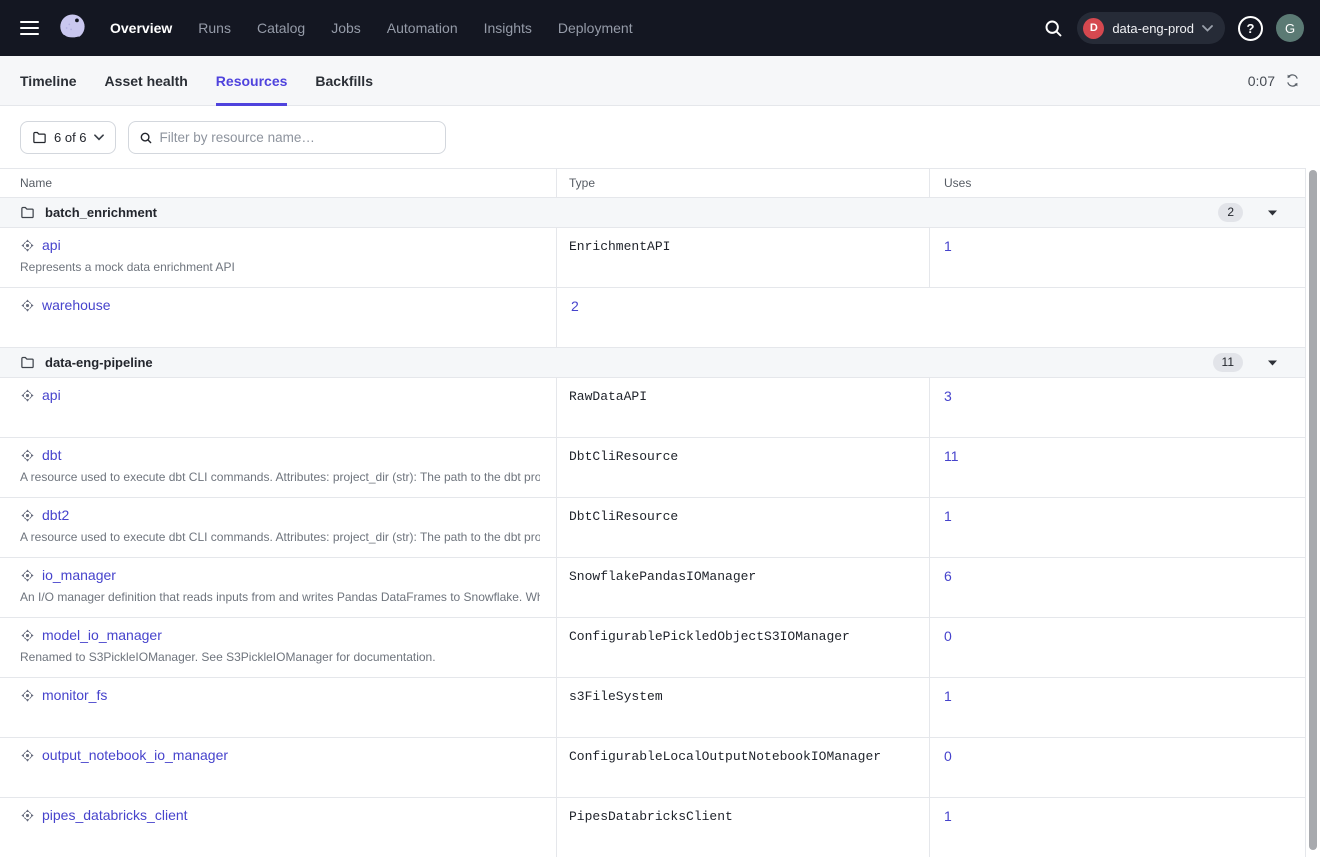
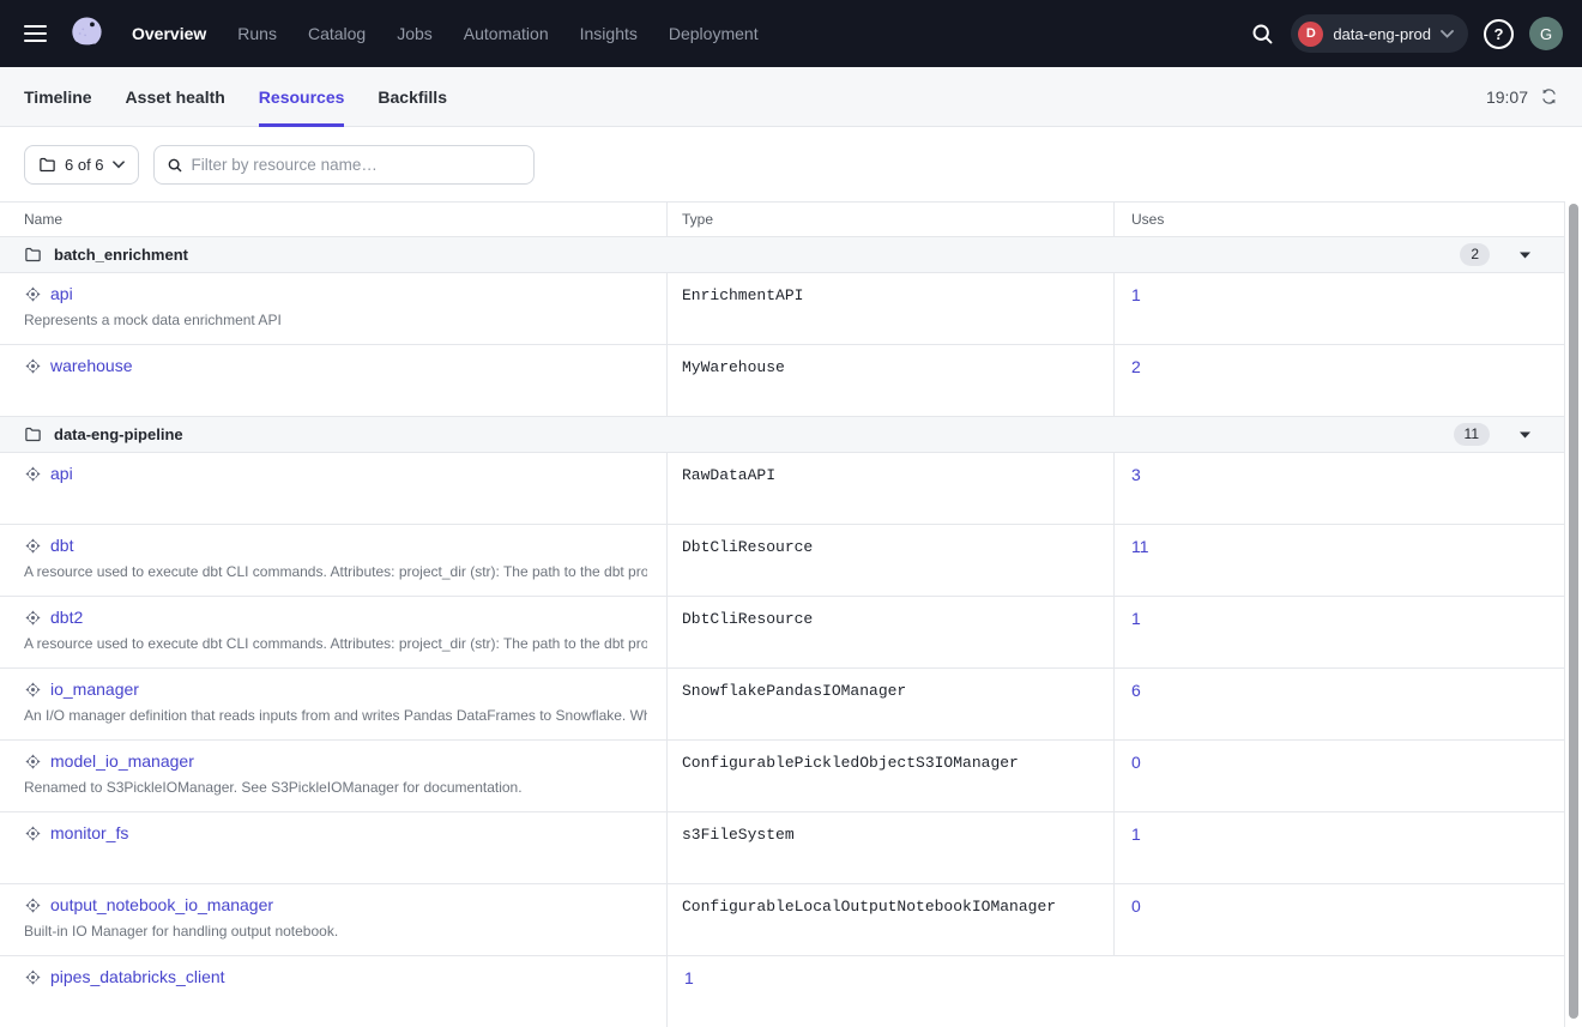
  Overview
  Runs
  Catalog
  Jobs
  Automation
  Insights
  Deployment
  D
  data-eng-prod
  ?
  G
  Timeline
  Asset health
  Resources
  Backfills
- 0:07
+ 19:07
  6 of 6
  Filter by resource name…
  Name
  Type
  Uses
  batch_enrichment
  2
  api
  Represents a mock data enrichment API
  EnrichmentAPI
  1
  warehouse
+ MyWarehouse
  2
  data-eng-pipeline
  11
  api
  RawDataAPI
  3
  dbt
  A resource used to execute dbt CLI commands. Attributes: project_dir (str): The path to the dbt pro
  DbtCliResource
  11
  dbt2
  A resource used to execute dbt CLI commands. Attributes: project_dir (str): The path to the dbt pro
  DbtCliResource
  1
  io_manager
  An I/O manager definition that reads inputs from and writes Pandas DataFrames to Snowflake. W
  SnowflakePandasIOManager
  6
  model_io_manager
  Renamed to S3PickleIOManager. See S3PickleIOManager for documentation.
  ConfigurablePickledObjectS3IOManager
  0
  monitor_fs
  s3FileSystem
  1
  output_notebook_io_manager
+ Built-in IO Manager for handling output notebook.
  ConfigurableLocalOutputNotebookIOManager
  0
  pipes_databricks_client
- PipesDatabricksClient
  1
